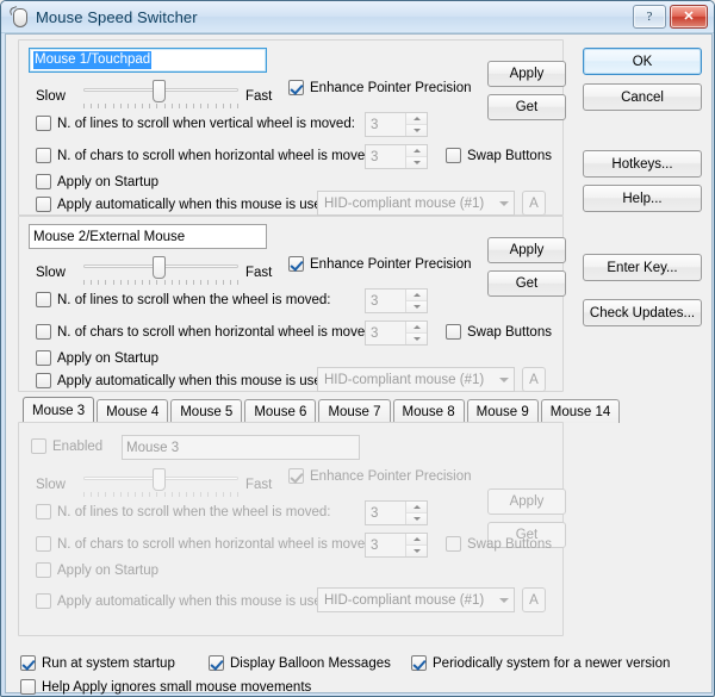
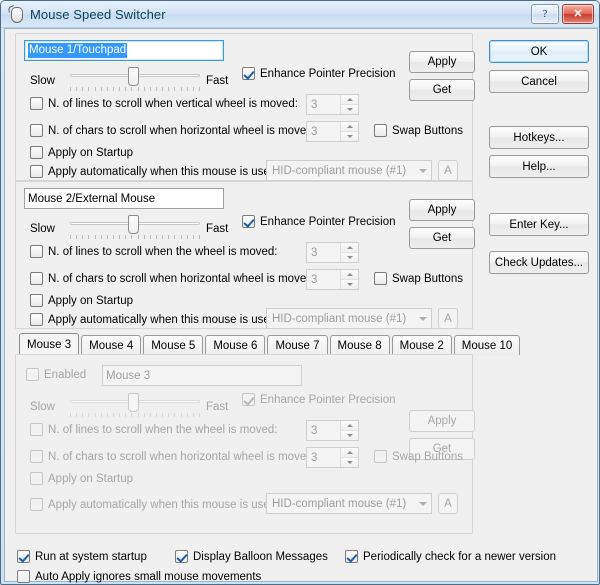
  Mouse Speed Switcher
  ?
  ✕
  Mouse 1/Touchpad
  Slow
  Fast
  Enhance Pointer Precision
  Apply
  Get
  N. of lines to scroll when vertical wheel is moved:
  3
  N. of chars to scroll when horizontal wheel is move
  3
  Swap Buttons
  Apply on Startup
  Apply automatically when this mouse is us
  HID-compliant mouse (#1)
  A
  Mouse 2/External Mouse
  Slow
  Fast
  Enhance Pointer Precision
  Apply
  Get
  N. of lines to scroll when the wheel is moved:
  3
  N. of chars to scroll when horizontal wheel is move
  3
  Swap Buttons
  Apply on Startup
  Apply automatically when this mouse is us
  HID-compliant mouse (#1)
  A
  Mouse 3
  Mouse 4
  Mouse 5
  Mouse 6
  Mouse 7
  Mouse 8
- Mouse 9
+ Mouse 2
- Mouse 14
+ Mouse 10
  Enabled
  Mouse 3
  Slow
  Fast
  Enhance Pointer Precision
  Apply
  Get
  N. of lines to scroll when the wheel is moved:
  3
  N. of chars to scroll when horizontal wheel is move
  3
  Swap Buttons
  Apply on Startup
  Apply automatically when this mouse is us
  HID-compliant mouse (#1)
  A
  OK
  Cancel
  Hotkeys...
  Help...
  Enter Key...
  Check Updates...
  Run at system startup
  Display Balloon Messages
- Periodically system for a newer version
+ Periodically check for a newer version
- Help Apply ignores small mouse movements
+ Auto Apply ignores small mouse movements
